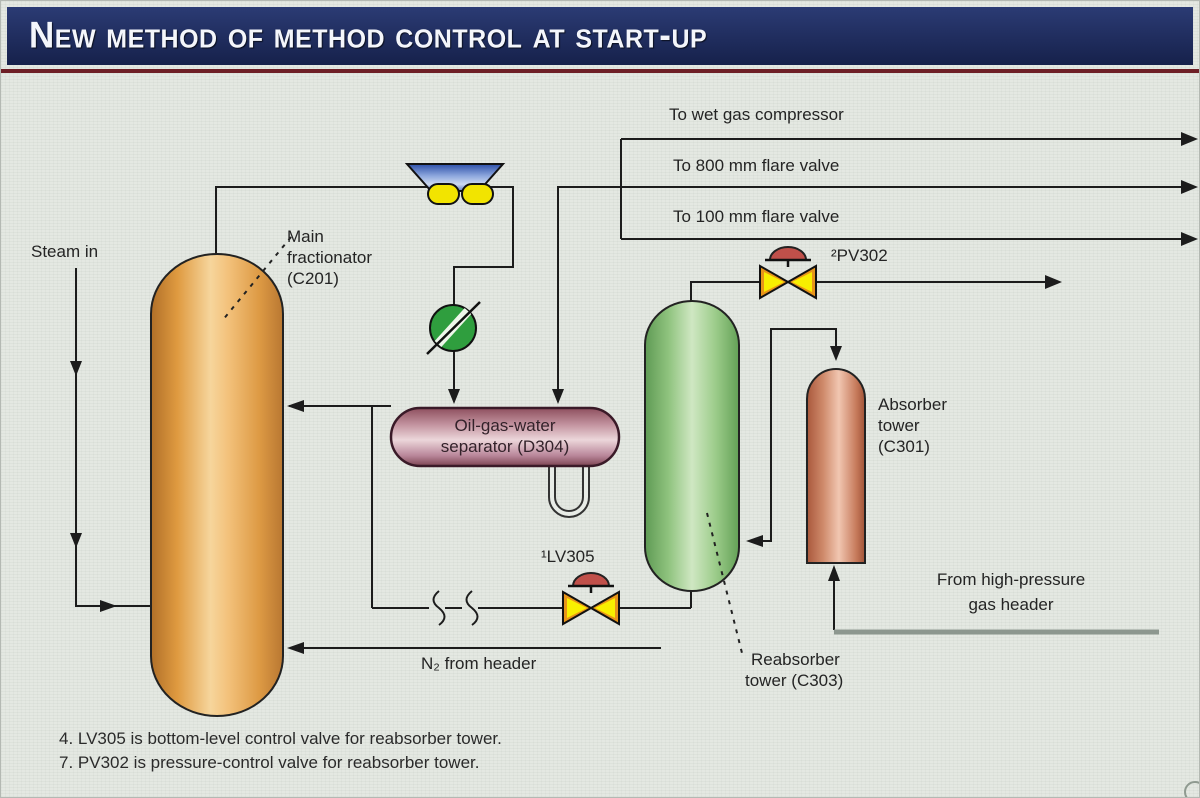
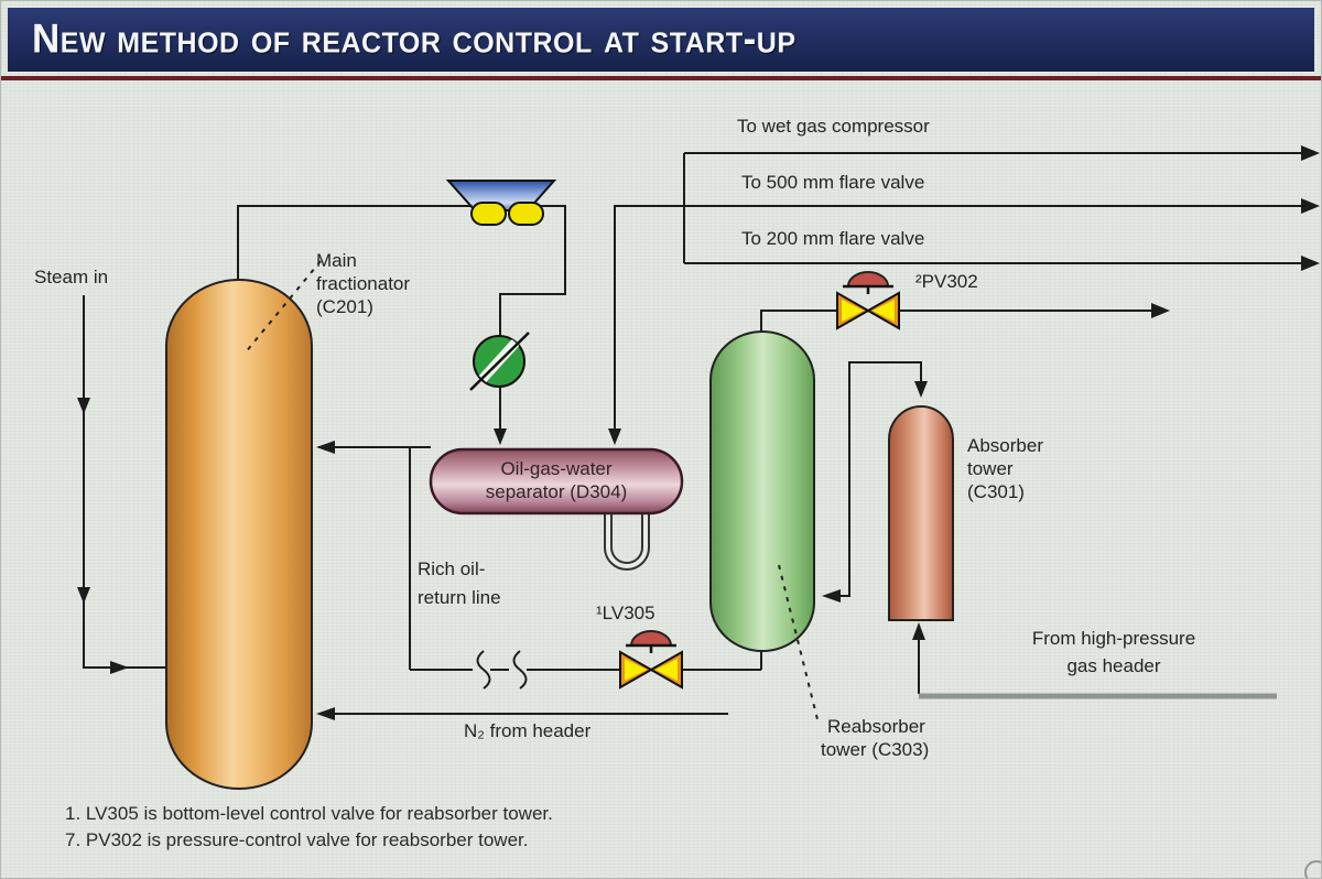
- New method of method control at start-up
+ New method of reactor control at start-up
  Steam in
  Main
  fractionator
  (C201)
  To wet gas compressor
- To 800 mm flare valve
+ To 500 mm flare valve
- To 100 mm flare valve
+ To 200 mm flare valve
  ²PV302
  Oil-gas-water
  separator (D304)
+ Rich oil-
+ return line
  ¹LV305
  Absorber
  tower
  (C301)
  Reabsorber
  tower (C303)
  From high-pressure
  gas header
  N₂ from header
- 4. LV305 is bottom-level control valve for reabsorber tower.
+ 1. LV305 is bottom-level control valve for reabsorber tower.
  7. PV302 is pressure-control valve for reabsorber tower.
